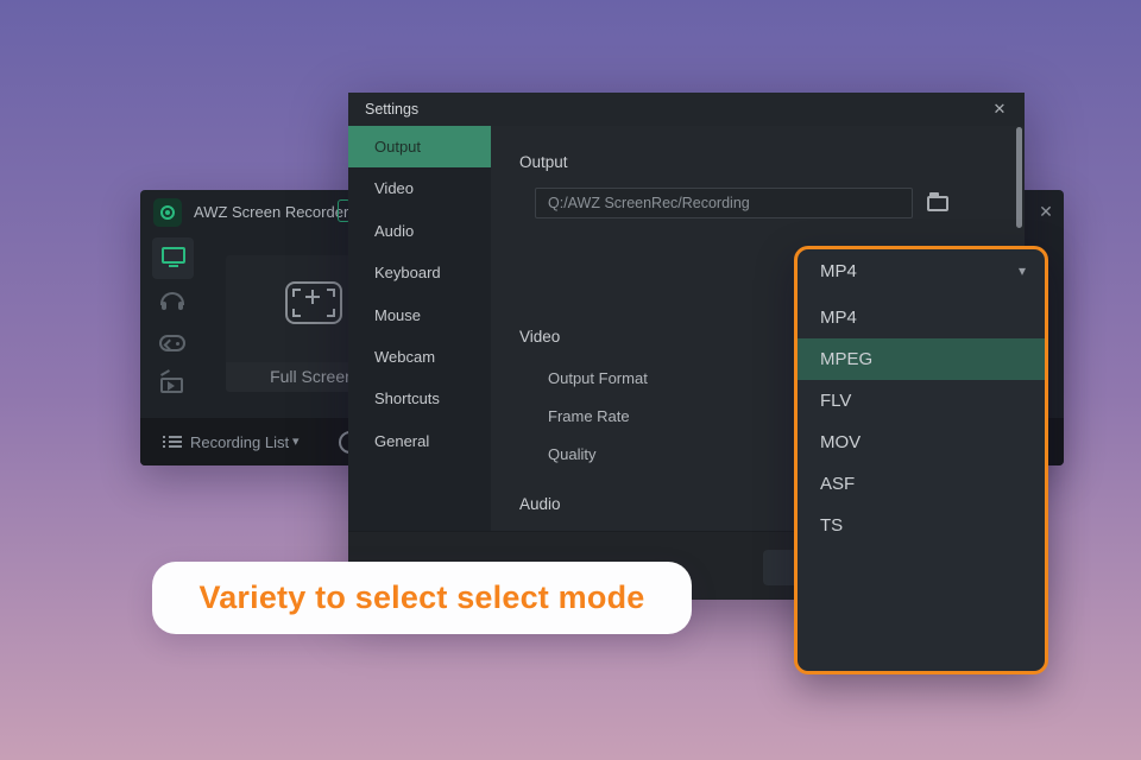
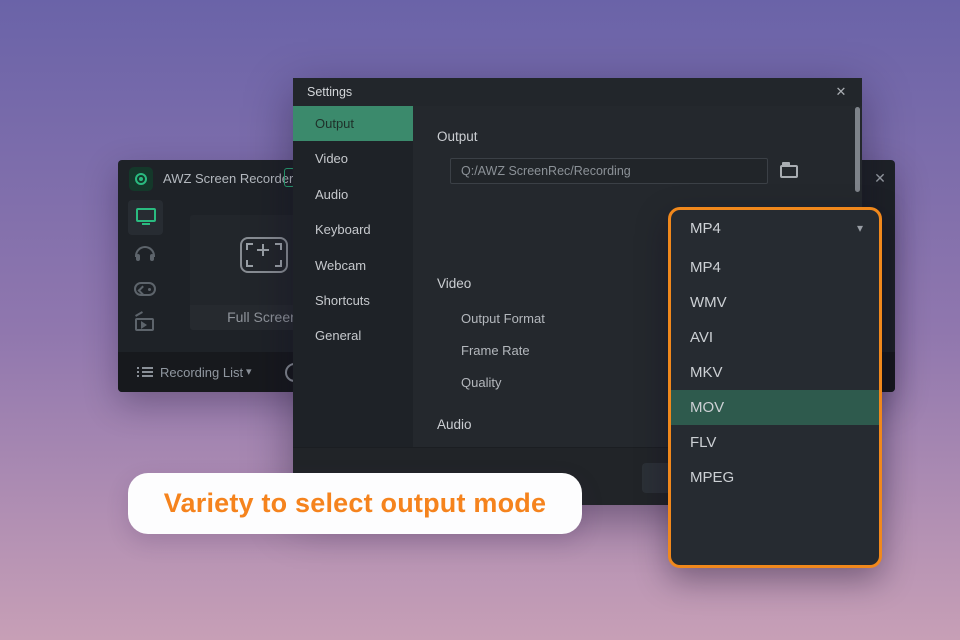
  AWZ Screen Recorder
  ✕
  Full Scree
  Recording List
  ▾
  Settings
  ✕
  Output
  Video
  Audio
  Keyboard
- Mouse
  Webcam
  Shortcuts
  General
  Output
  Q:/AWZ ScreenRec/Recording
  Video
  Output Format
  Frame Rate
  Quality
  Audio
  MP4
  ▾
  MP4
+ WMV
+ AVI
+ MKV
- MPEG
+ MOV
  FLV
- MOV
+ MPEG
- ASF
- TS
- Variety to select select mode
+ Variety to select output mode
